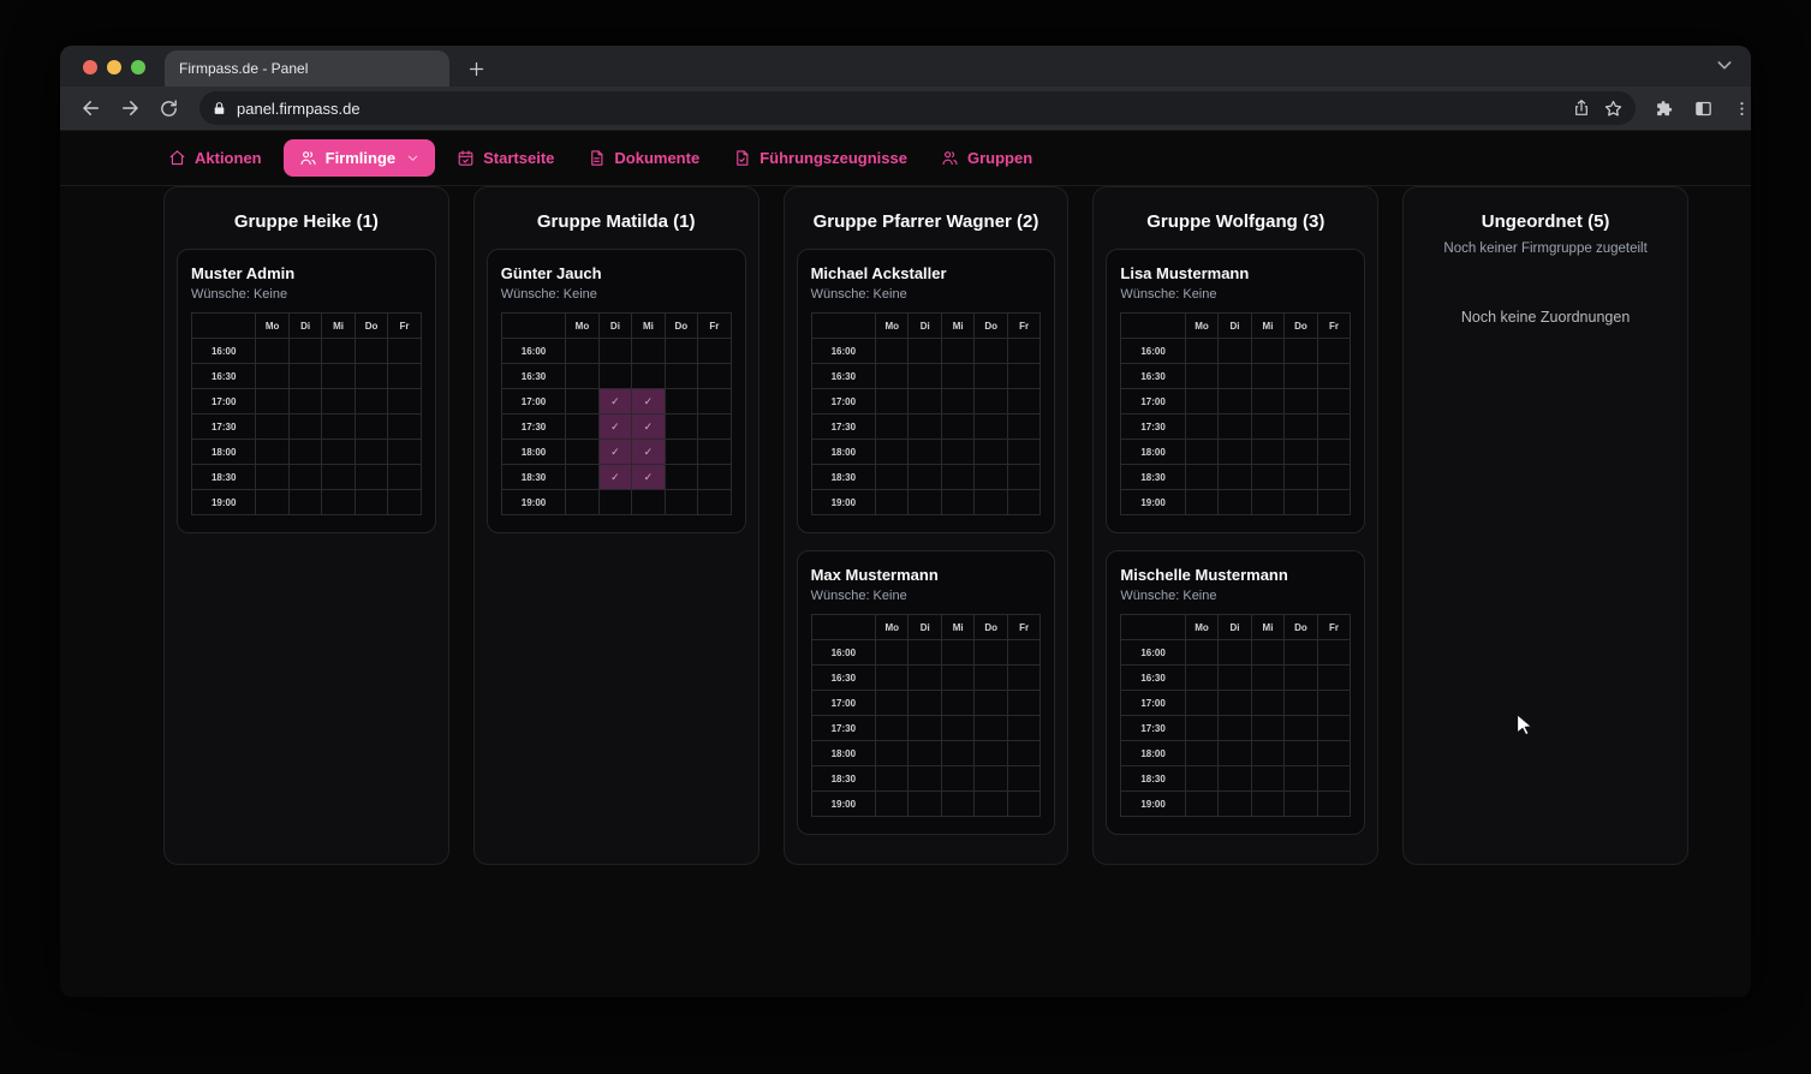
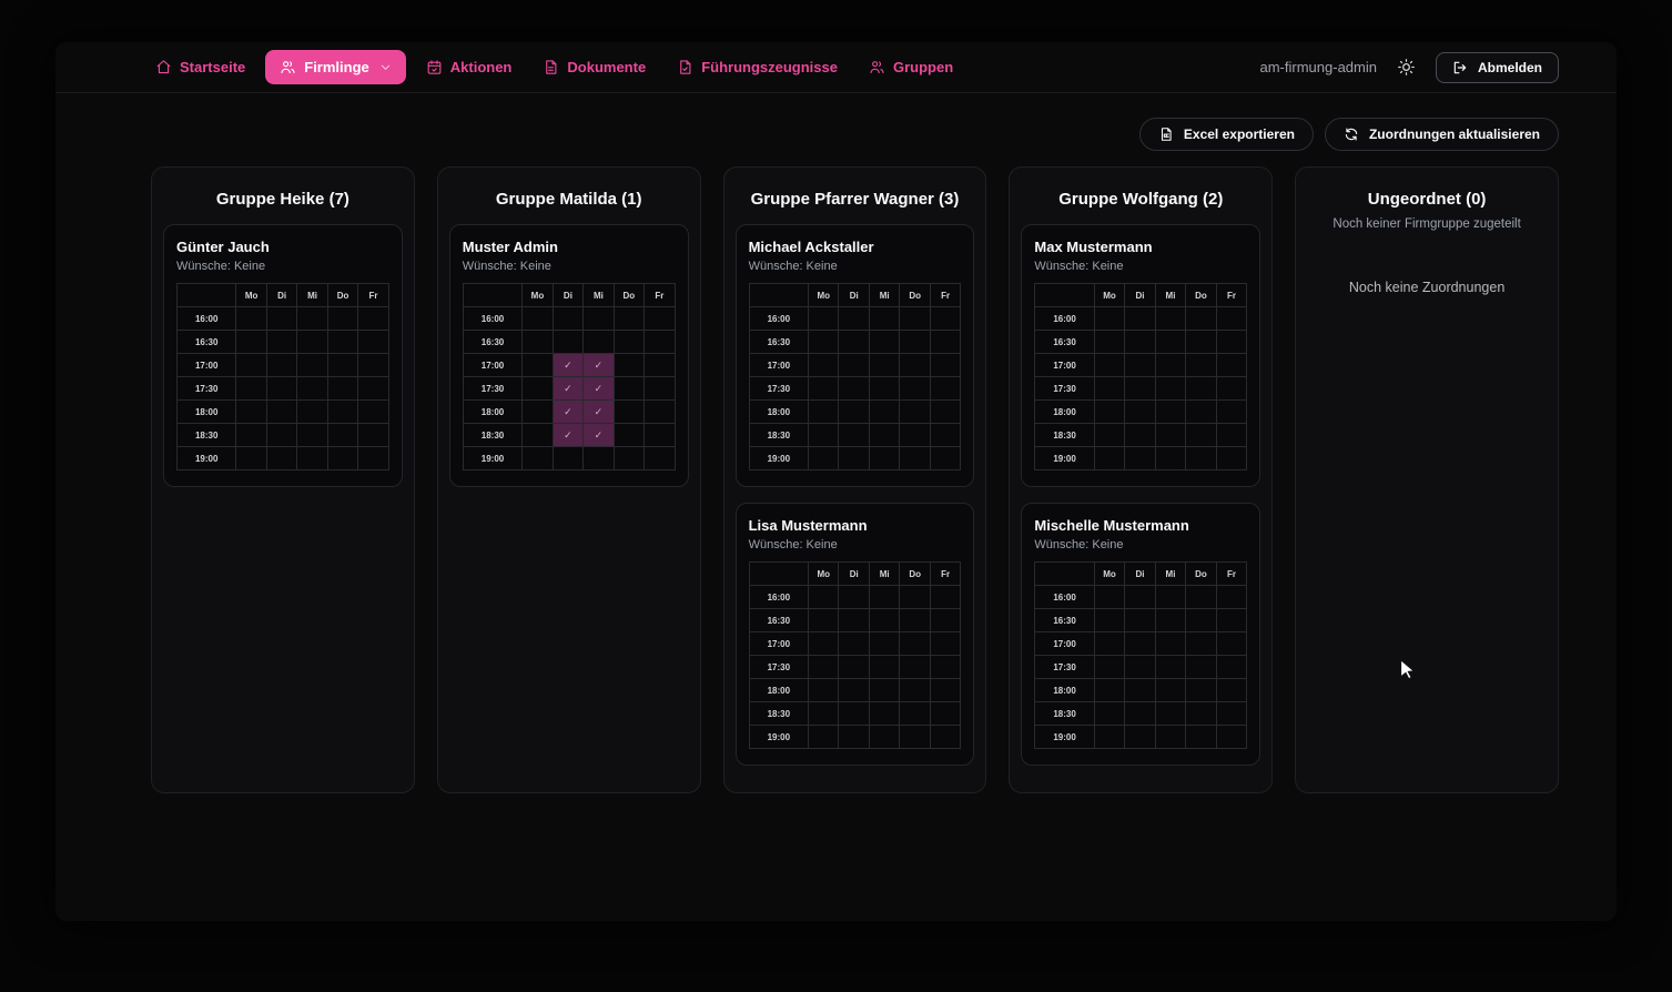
- Firmpass.de - Panel
- panel.firmpass.de
- Aktionen
+ Startseite
  Firmlinge
- Startseite
+ Aktionen
  Dokumente
  Führungszeugnisse
  Gruppen
+ am-firmung-admin
+ Abmelden
+ Excel exportieren
+ Zuordnungen aktualisieren
- Gruppe Heike (1)
+ Gruppe Heike (7)
- Muster Admin
+ Günter Jauch
  Wünsche: Keine
  	Mo	Di	Mi	Do	Fr
  16:00
  16:30
  17:00
  17:30
  18:00
  18:30
  19:00
  Gruppe Matilda (1)
- Günter Jauch
+ Muster Admin
  Wünsche: Keine
  	Mo	Di	Mi	Do	Fr
  16:00
  16:30
  17:00		✓	✓
  17:30		✓	✓
  18:00		✓	✓
  18:30		✓	✓
  19:00
- Gruppe Pfarrer Wagner (2)
+ Gruppe Pfarrer Wagner (3)
  Michael Ackstaller
  Wünsche: Keine
  	Mo	Di	Mi	Do	Fr
  16:00
  16:30
  17:00
  17:30
  18:00
  18:30
  19:00
- Max Mustermann
+ Lisa Mustermann
  Wünsche: Keine
  	Mo	Di	Mi	Do	Fr
  16:00
  16:30
  17:00
  17:30
  18:00
  18:30
  19:00
- Gruppe Wolfgang (3)
+ Gruppe Wolfgang (2)
- Lisa Mustermann
+ Max Mustermann
  Wünsche: Keine
  	Mo	Di	Mi	Do	Fr
  16:00
  16:30
  17:00
  17:30
  18:00
  18:30
  19:00
  Mischelle Mustermann
  Wünsche: Keine
  	Mo	Di	Mi	Do	Fr
  16:00
  16:30
  17:00
  17:30
  18:00
  18:30
  19:00
- Ungeordnet (5)
+ Ungeordnet (0)
  Noch keiner Firmgruppe zugeteilt
  Noch keine Zuordnungen
